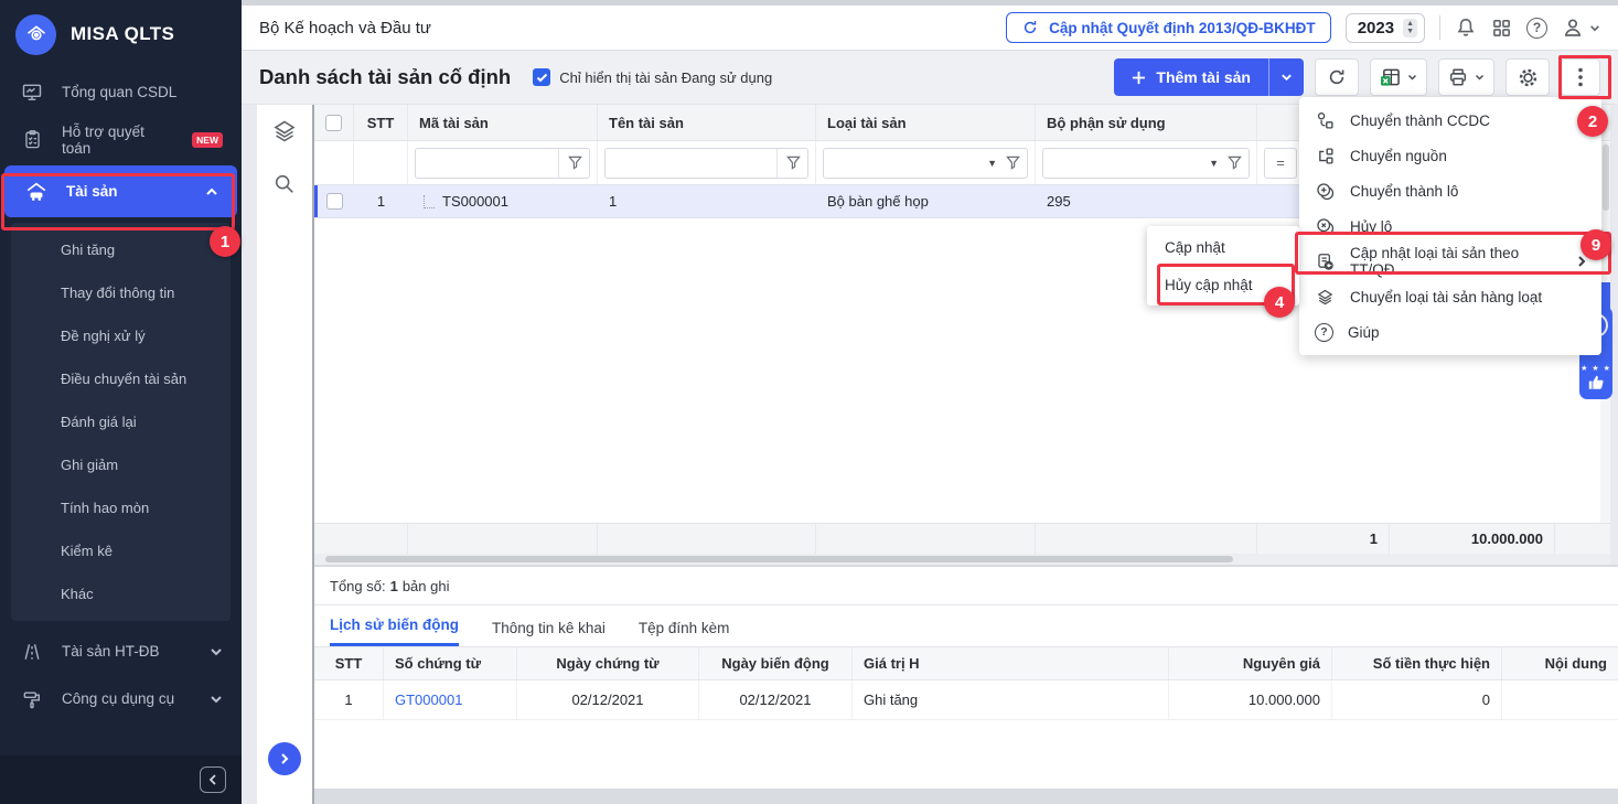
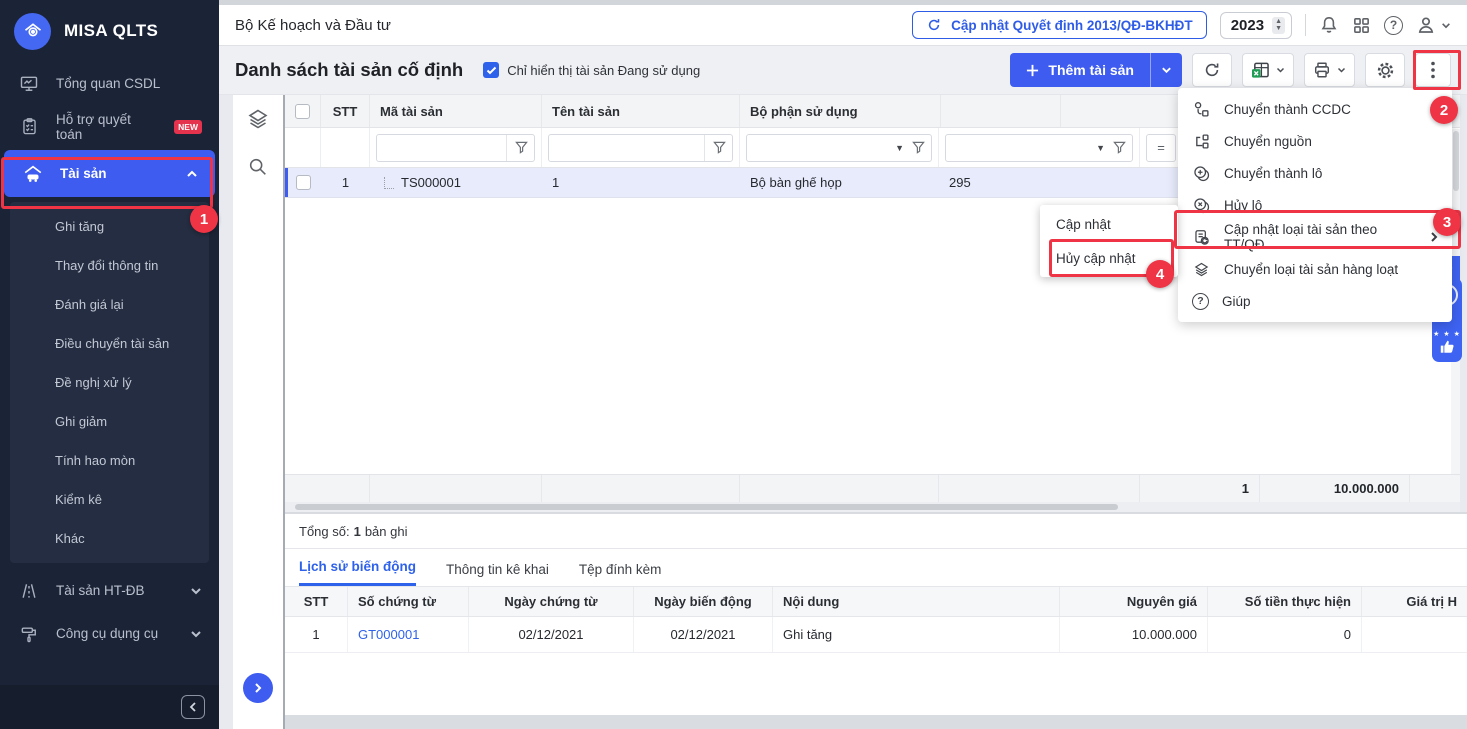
  MISA QLTS
  Tổng quan CSDL
  Hỗ trợ quyết toán
  NEW
  Tài sản
  Ghi tăng
  Thay đổi thông tin
- Đề nghị xử lý
+ Đánh giá lại
  Điều chuyển tài sản
- Đánh giá lại
+ Đề nghị xử lý
  Ghi giảm
  Tính hao mòn
  Kiểm kê
  Khác
  Tài sản HT-ĐB
  Công cụ dụng cụ
  Bộ Kế hoạch và Đầu tư
  Cập nhật Quyết định 2013/QĐ-BKHĐT
  2023
  ?
  Danh sách tài sản cố định
  Chỉ hiển thị tài sản Đang sử dụng
  Thêm tài sản
  STT
  Mã tài sản
  Tên tài sản
- Loại tài sản
  Bộ phận sử dụng
  ▼
  ▼
  =
  1
  TS000001
  1
  Bộ bàn ghế họp
  295
  1
  10.000.000
  Tổng số:
  1
  bản ghi
  Lịch sử biến động
  Thông tin kê khai
  Tệp đính kèm
  STT
  Số chứng từ
  Ngày chứng từ
  Ngày biến động
- Giá trị H
+ Nội dung
  Nguyên giá
  Số tiền thực hiện
- Nội dung
+ Giá trị H
  1
  GT000001
  02/12/2021
  02/12/2021
  Ghi tăng
  10.000.000
  0
  Chuyển thành CCDC
  Chuyển nguồn
  Chuyển thành lô
  Hủy lô
  Cập nhật loại tài sản theo TT/QĐ
  Chuyển loại tài sản hàng loạt
  ?
  Giúp
  Cập nhật
  Hủy cập nhật
  1
  2
- 9
+ 3
  4
